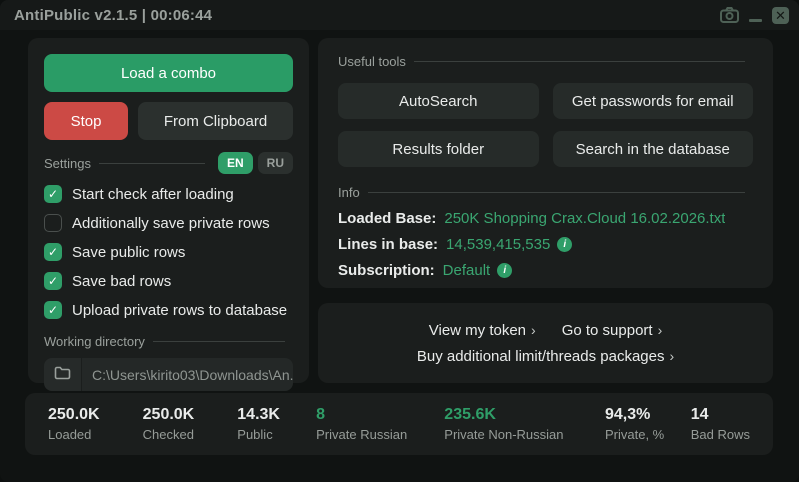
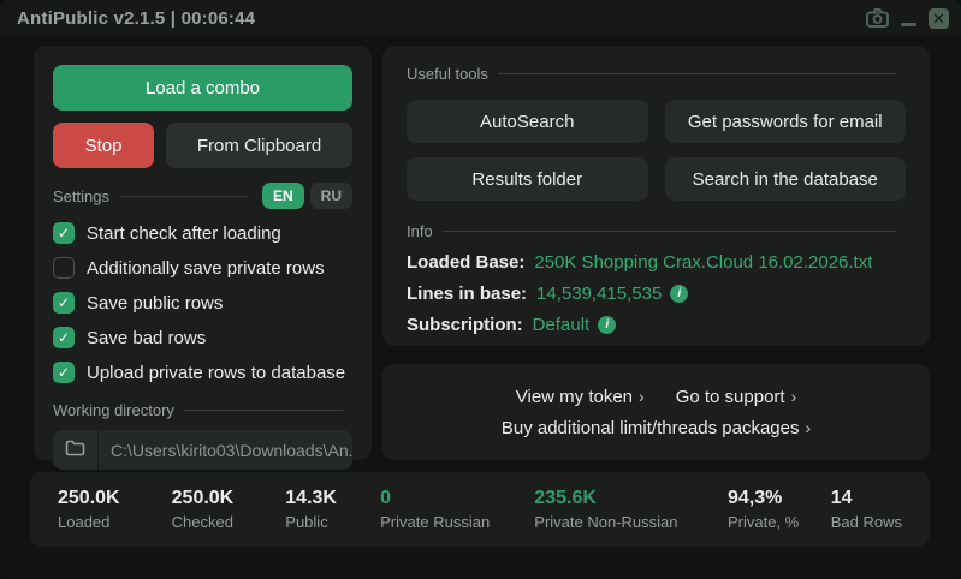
  AntiPublic v2.1.5 | 00:06:44
  ✕
  Load a combo
  Stop
  From Clipboard
  Settings
  EN
  RU
  Start check after loading
  Additionally save private rows
  Save public rows
  Save bad rows
  Upload private rows to database
  Working directory
  C:\Users\kirito03\Downloads\An.
  Useful tools
  AutoSearch
  Get passwords for email
  Results folder
  Search in the database
  Info
  Loaded Base:
  250K Shopping Crax.Cloud 16.02.2026.txt
  Lines in base:
  14,539,415,535
  i
  Subscription:
  Default
  i
  View my token ›
  Go to support ›
  Buy additional limit/threads packages ›
  250.0K
  Loaded
  250.0K
  Checked
  14.3K
  Public
- 8
+ 0
  Private Russian
  235.6K
  Private Non-Russian
  94,3%
  Private, %
  14
  Bad Rows
